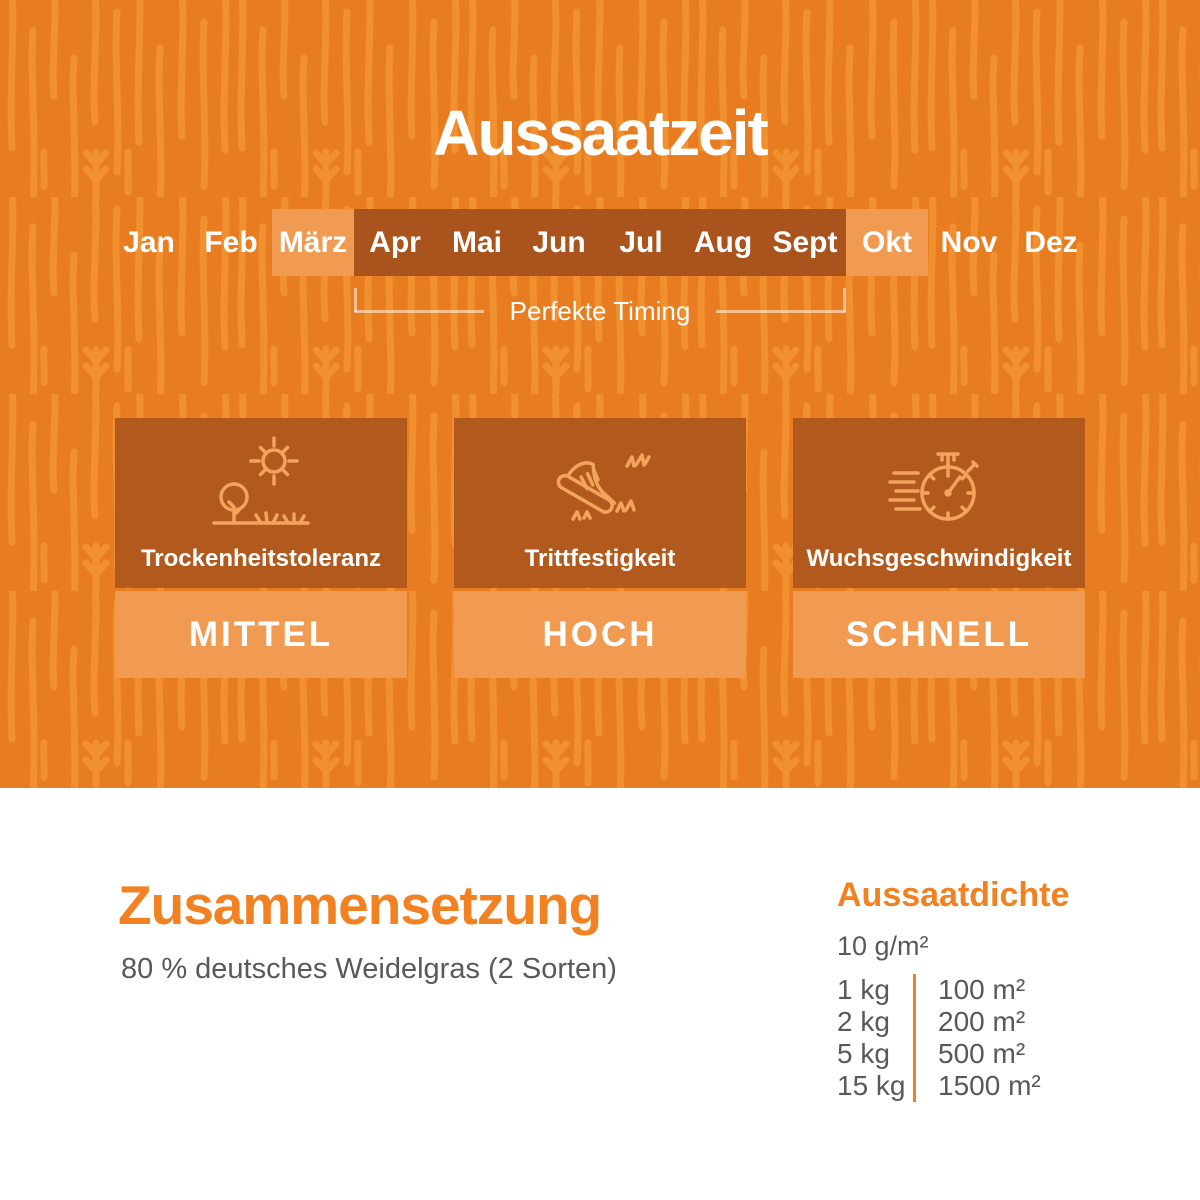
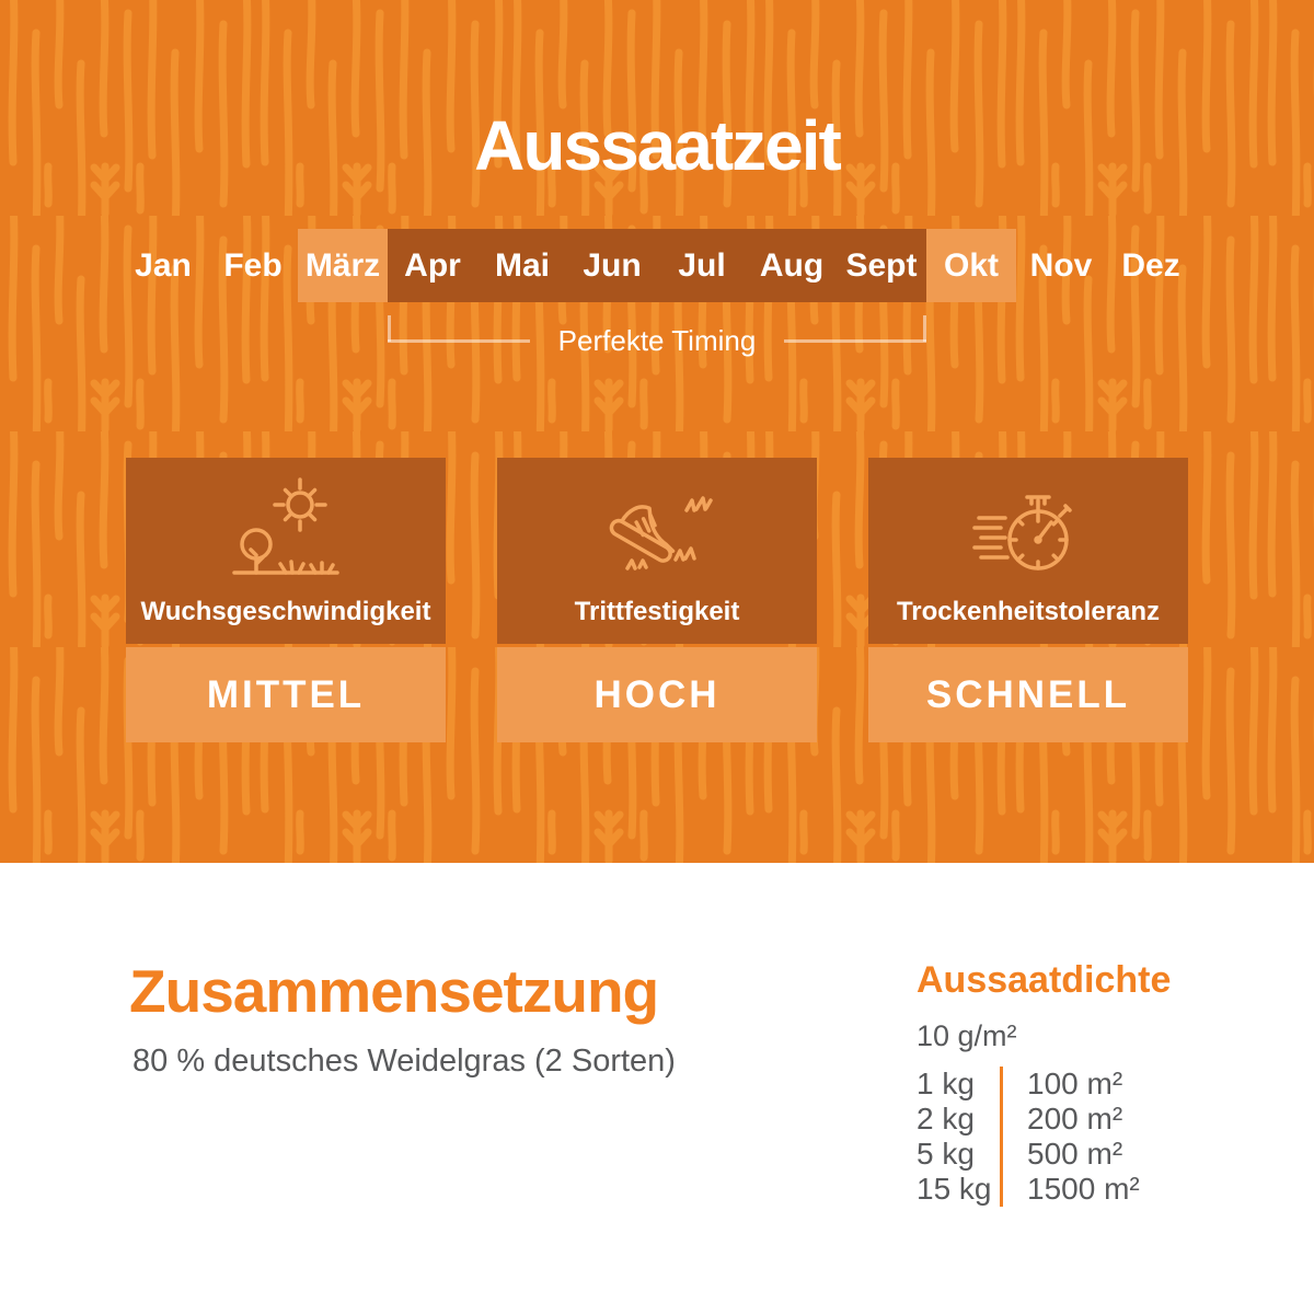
  Aussaatzeit
  Jan
  Feb
  März
  Apr
  Mai
  Jun
  Jul
  Aug
  Sept
  Okt
  Nov
  Dez
  Perfekte Timing
- Trockenheitstoleranz
+ Wuchsgeschwindigkeit
  MITTEL
  Trittfestigkeit
  HOCH
- Wuchsgeschwindigkeit
+ Trockenheitstoleranz
  SCHNELL
  Zusammensetzung
  80 % deutsches Weidelgras (2 Sorten)
  Aussaatdichte
  10 g/m²
  1 kg
  2 kg
  5 kg
  15 kg
  100 m²
  200 m²
  500 m²
  1500 m²
